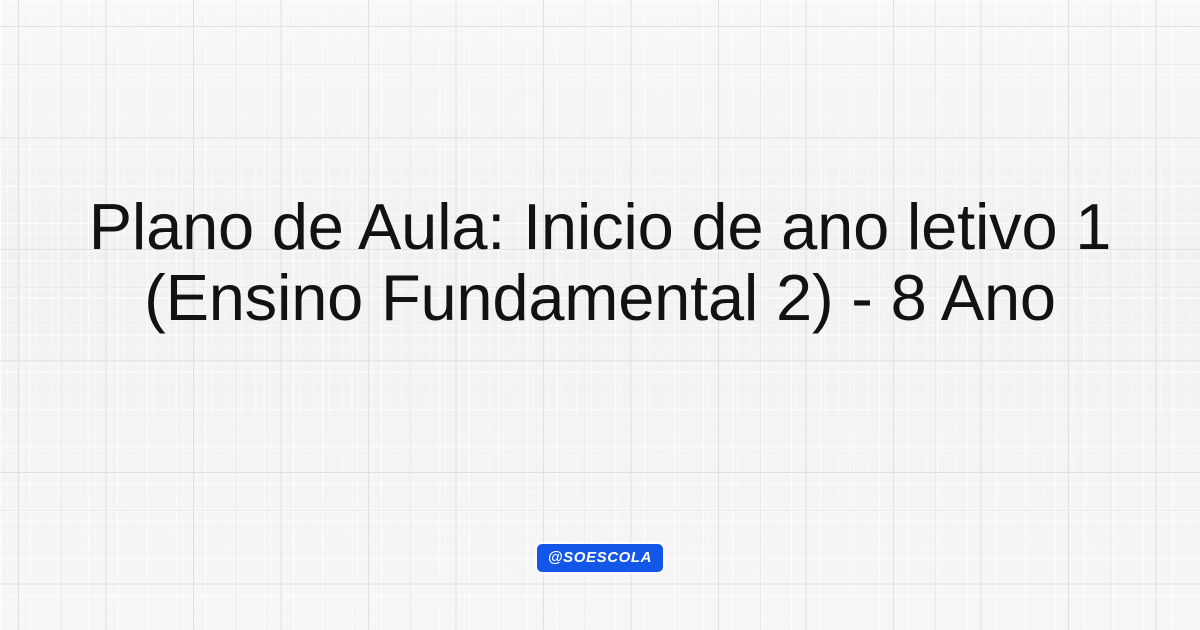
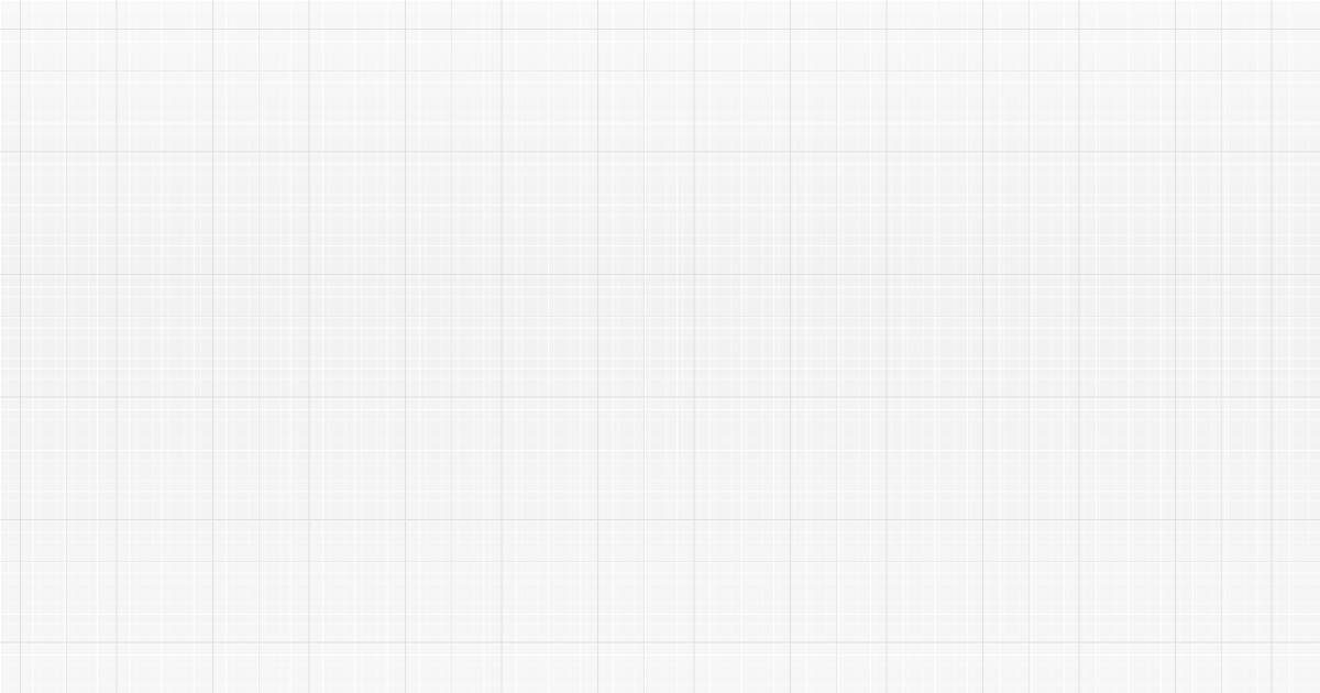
- Plano de Aula: Inicio de ano letivo 1
- (Ensino Fundamental 2) - 8 Ano
- @SOESCOLA
